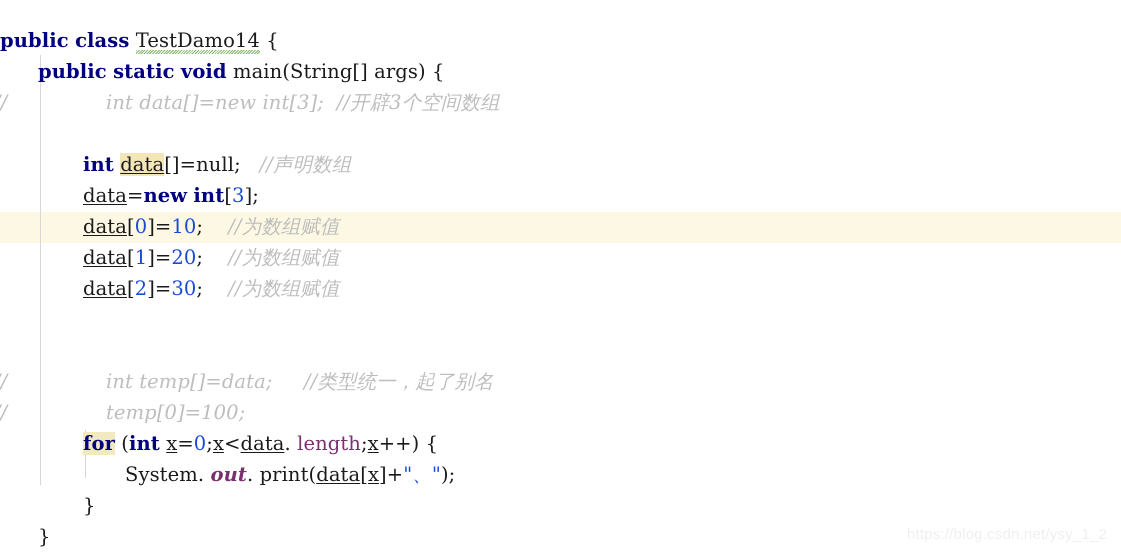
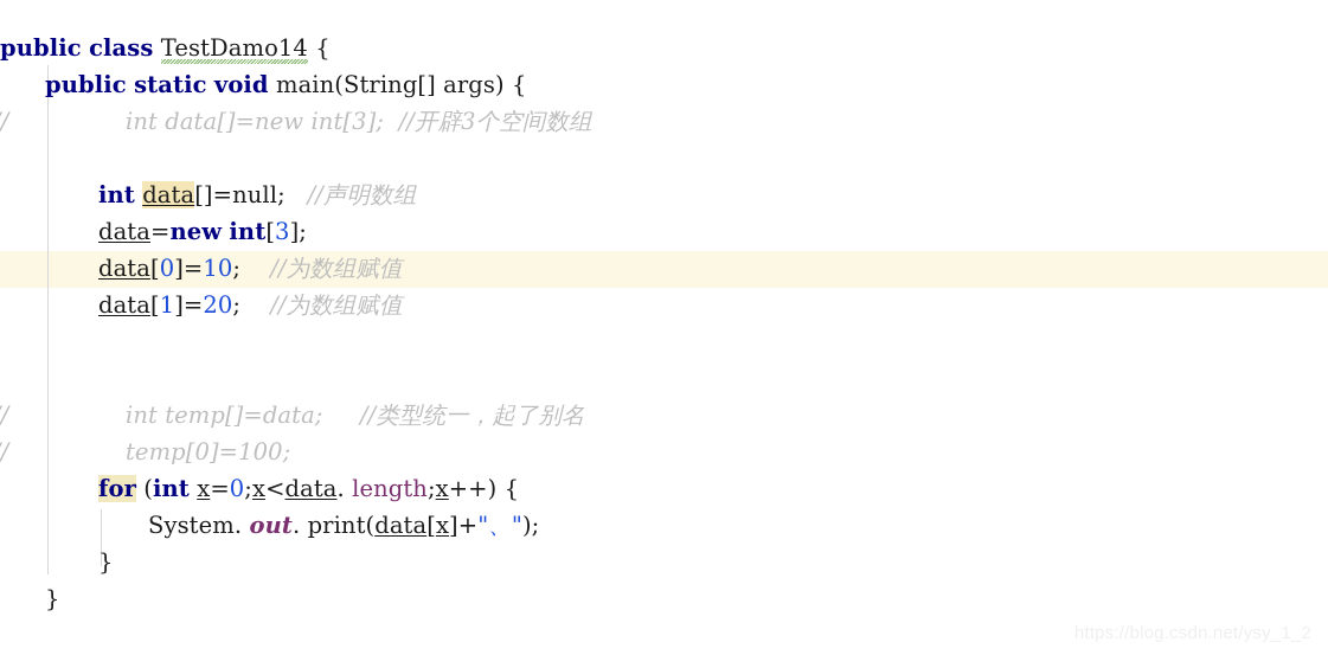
  public class TestDamo14 {
  public static void main(String[] args) {
  int data[]=new int[3]; //开辟3个空间数组
  int data[]=null; //声明数组
  data=new int[3];
  data[0]=10; //为数组赋值
  data[1]=20; //为数组赋值
- data[2]=30; //为数组赋值
  int temp[]=data; //类型统一，起了别名
  temp[0]=100;
  for (int x=0;x<data. length;x++) {
  System. out. print(data[x]+"、");
  }
  }
